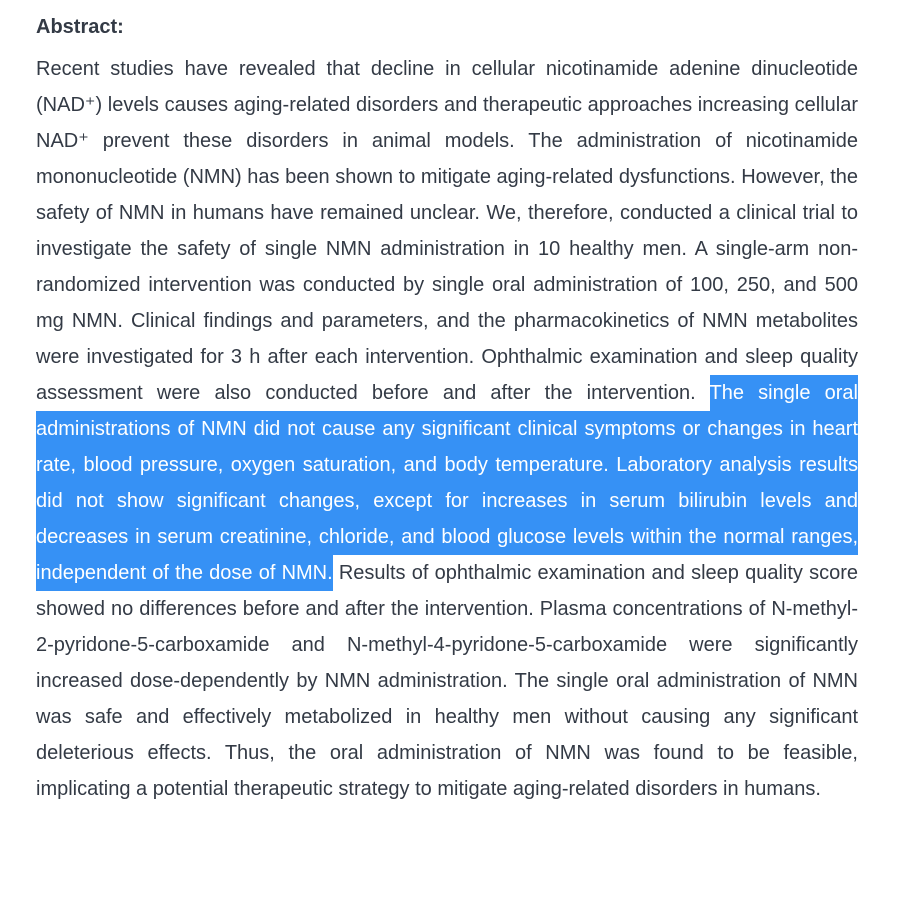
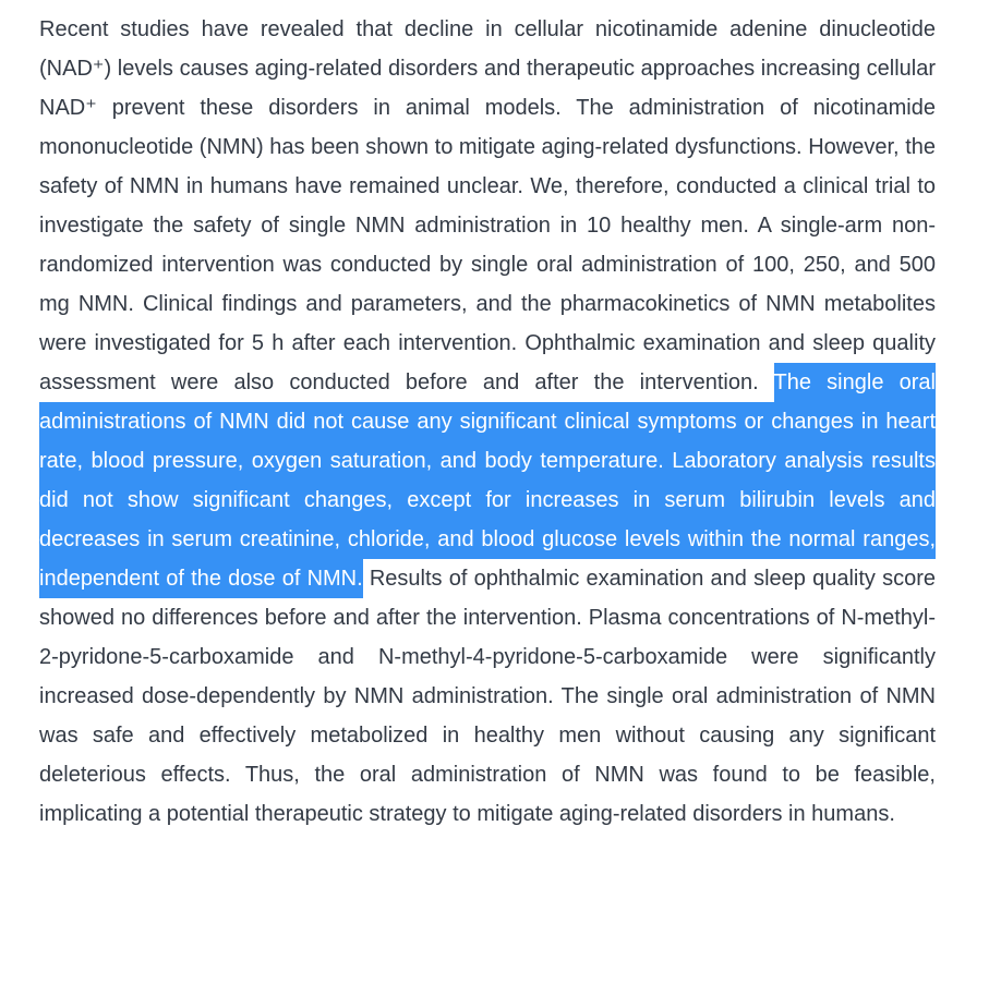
- Abstract:
- Recent studies have revealed that decline in cellular nicotinamide adenine dinucleotide (NAD⁺) levels causes aging-related disorders and therapeutic approaches increasing cellular NAD⁺ prevent these disorders in animal models. The administration of nicotinamide mononucleotide (NMN) has been shown to mitigate aging-related dysfunctions. However, the safety of NMN in humans have remained unclear. We, therefore, conducted a clinical trial to investigate the safety of single NMN administration in 10 healthy men. A single-arm non-randomized intervention was conducted by single oral administration of 100, 250, and 500 mg NMN. Clinical findings and parameters, and the pharmacokinetics of NMN metabolites were investigated for 3 h after each intervention. Ophthalmic examination and sleep quality assessment were also conducted before and after the intervention. The single oral administrations of NMN did not cause any significant clinical symptoms or changes in heart rate, blood pressure, oxygen saturation, and body temperature. Laboratory analysis results did not show significant changes, except for increases in serum bilirubin levels and decreases in serum creatinine, chloride, and blood glucose levels within the normal ranges, independent of the dose of NMN. Results of ophthalmic examination and sleep quality score showed no differences before and after the intervention. Plasma concentrations of N-methyl-2-pyridone-5-carboxamide and N-methyl-4-pyridone-5-carboxamide were significantly increased dose-dependently by NMN administration. The single oral administration of NMN was safe and effectively metabolized in healthy men without causing any significant deleterious effects. Thus, the oral administration of NMN was found to be feasible, implicating a potential therapeutic strategy to mitigate aging-related disorders in humans.
+ Recent studies have revealed that decline in cellular nicotinamide adenine dinucleotide (NAD⁺) levels causes aging-related disorders and therapeutic approaches increasing cellular NAD⁺ prevent these disorders in animal models. The administration of nicotinamide mononucleotide (NMN) has been shown to mitigate aging-related dysfunctions. However, the safety of NMN in humans have remained unclear. We, therefore, conducted a clinical trial to investigate the safety of single NMN administration in 10 healthy men. A single-arm non-randomized intervention was conducted by single oral administration of 100, 250, and 500 mg NMN. Clinical findings and parameters, and the pharmacokinetics of NMN metabolites were investigated for 5 h after each intervention. Ophthalmic examination and sleep quality assessment were also conducted before and after the intervention. The single oral administrations of NMN did not cause any significant clinical symptoms or changes in heart rate, blood pressure, oxygen saturation, and body temperature. Laboratory analysis results did not show significant changes, except for increases in serum bilirubin levels and decreases in serum creatinine, chloride, and blood glucose levels within the normal ranges, independent of the dose of NMN. Results of ophthalmic examination and sleep quality score showed no differences before and after the intervention. Plasma concentrations of N-methyl-2-pyridone-5-carboxamide and N-methyl-4-pyridone-5-carboxamide were significantly increased dose-dependently by NMN administration. The single oral administration of NMN was safe and effectively metabolized in healthy men without causing any significant deleterious effects. Thus, the oral administration of NMN was found to be feasible, implicating a potential therapeutic strategy to mitigate aging-related disorders in humans.
